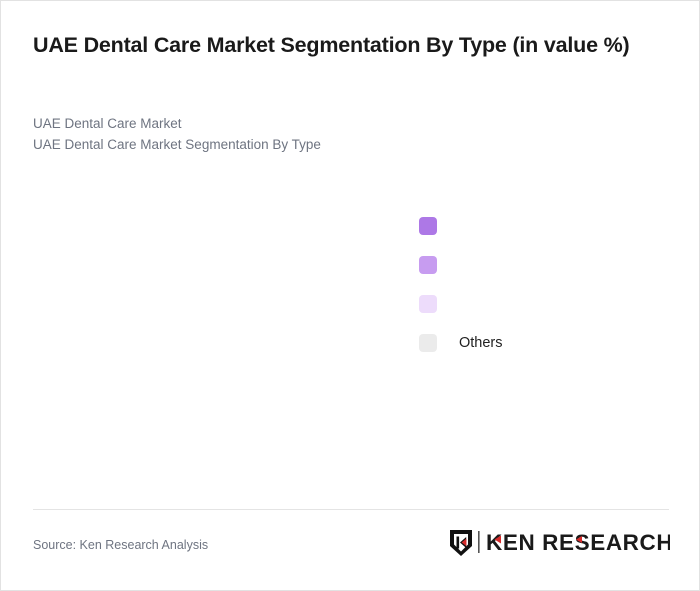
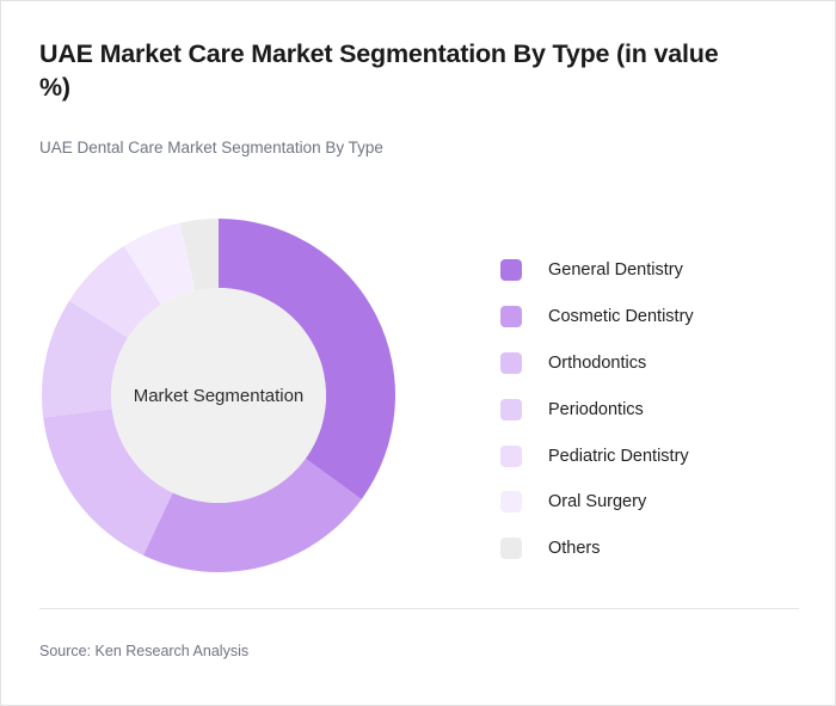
- UAE Dental Care Market Segmentation By Type (in value %)
+ UAE Market Care Market Segmentation By Type (in value %)
- UAE Dental Care Market
  UAE Dental Care Market Segmentation By Type
+ Market Segmentation
+ General Dentistry
+ Cosmetic Dentistry
+ Orthodontics
+ Periodontics
+ Pediatric Dentistry
+ Oral Surgery
  Others
  Source: Ken Research Analysis
- KEN RESEARCH
